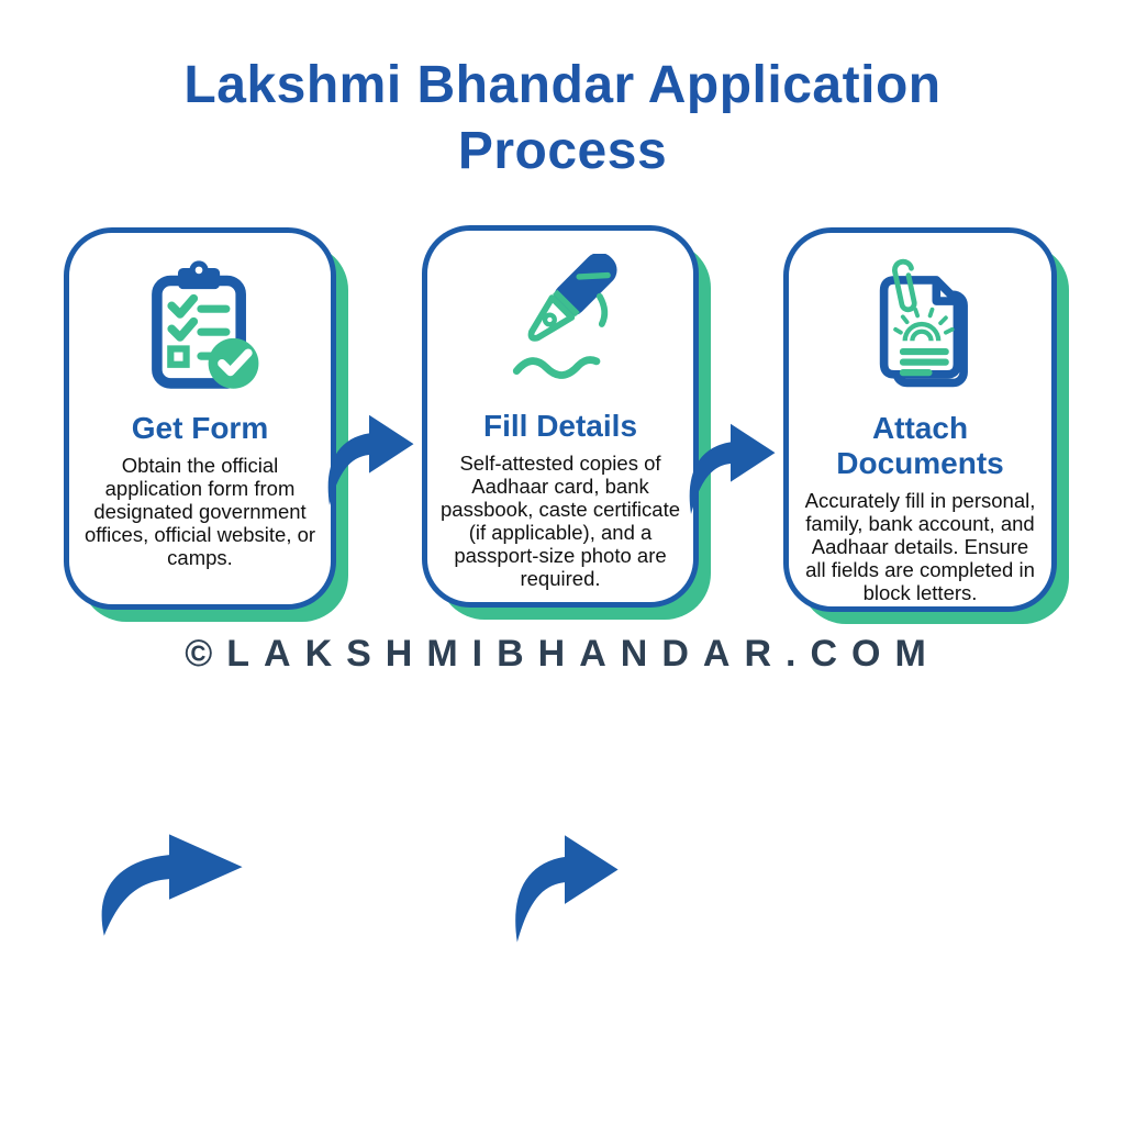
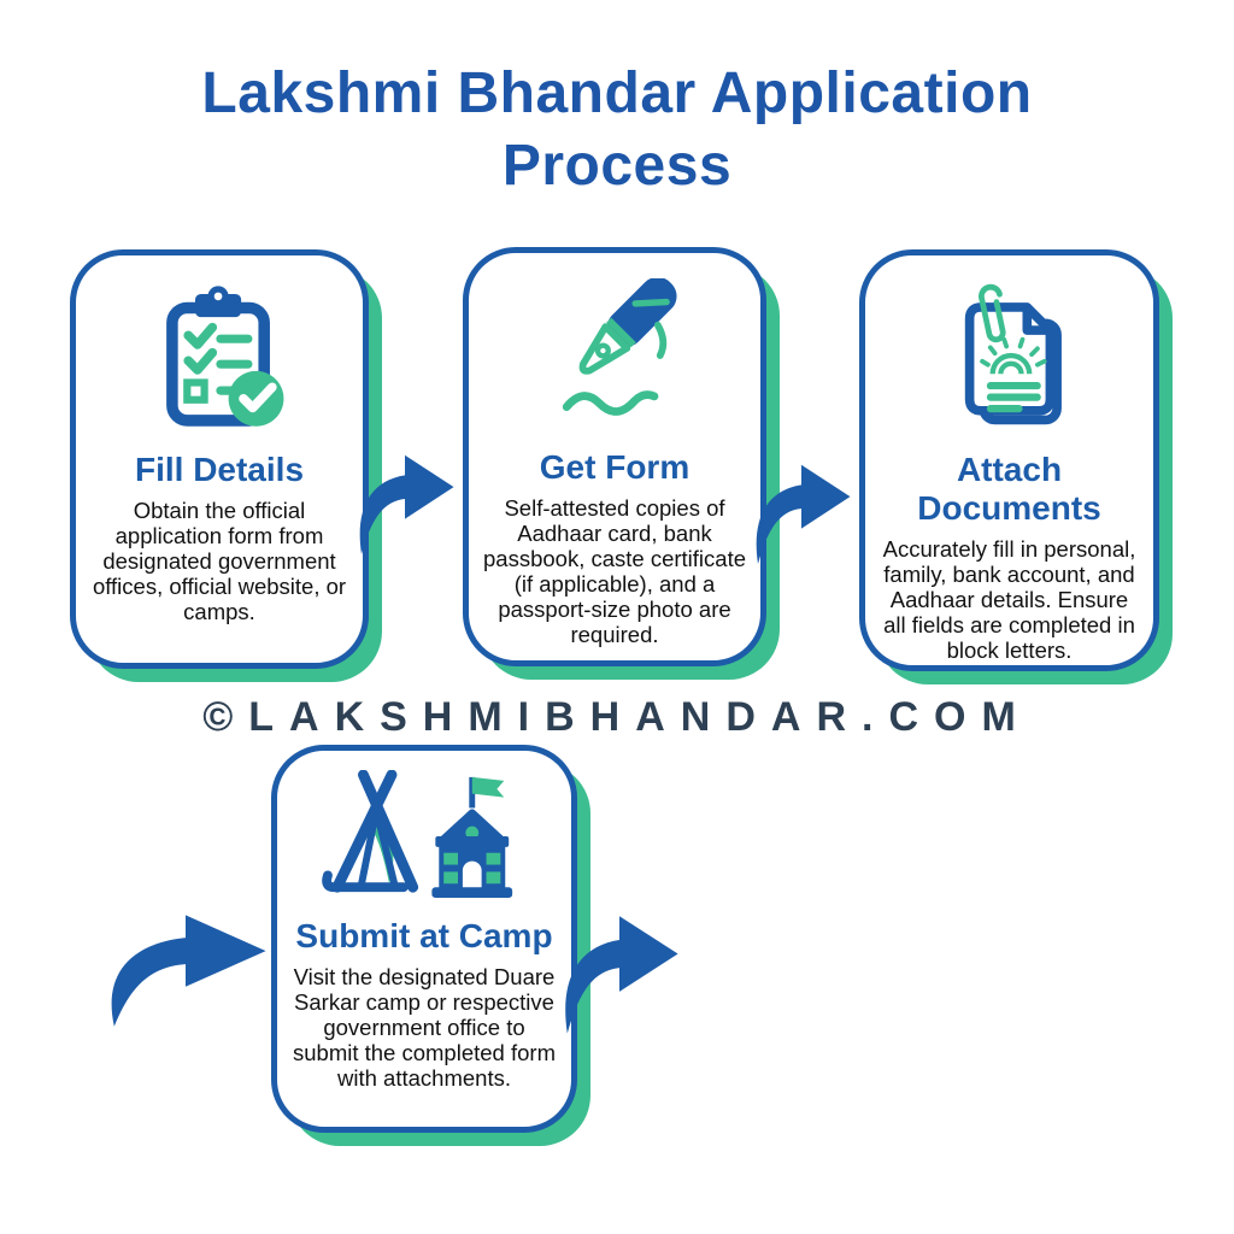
  Lakshmi Bhandar Application Process
- Get Form
+ Fill Details
  Obtain the official application form from designated government offices, official website, or camps.
- Fill Details
+ Get Form
  Self-attested copies of Aadhaar card, bank passbook, caste certificate (if applicable), and a passport-size photo are required.
  Attach Documents
  Accurately fill in personal, family, bank account, and Aadhaar details. Ensure all fields are completed in block letters.
  ©LAKSHMIBHANDAR.COM
+ Submit at Camp
+ Visit the designated Duare Sarkar camp or respective government office to submit the completed form with attachments.
